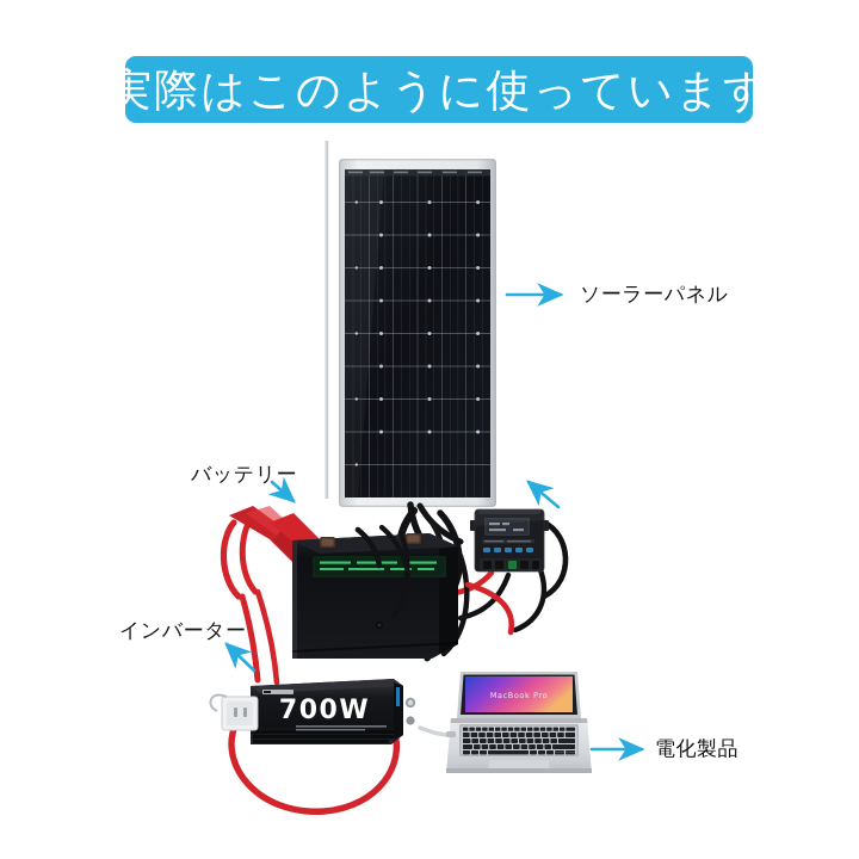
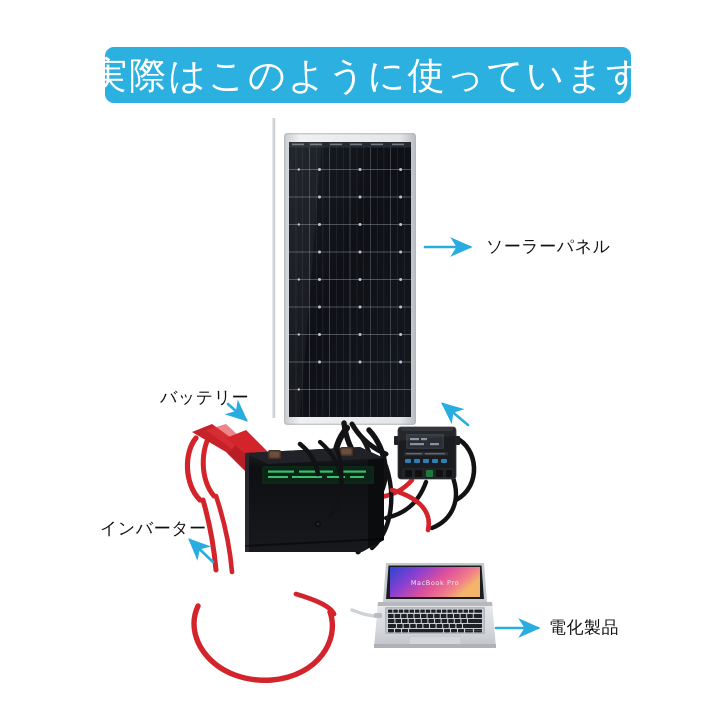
  実際はこのように使っています
- 700W
  MacBook Pro
  ソーラーパネル
  バッテリー
  インバーター
  電化製品
